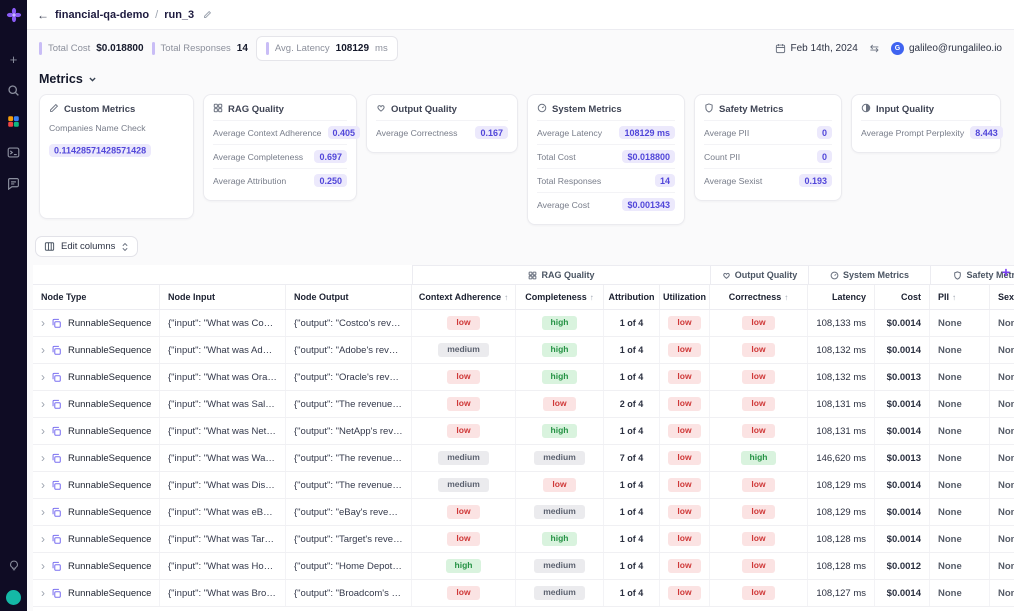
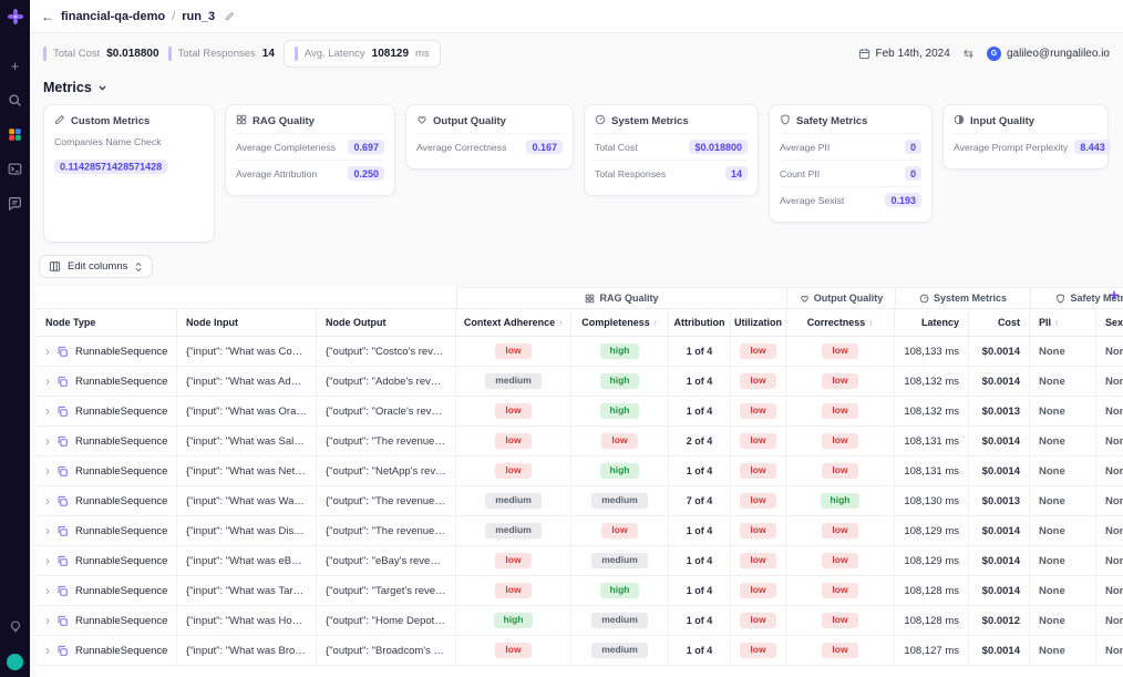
  +
  ←
  financial-qa-demo
  /
  run_3
  Total Cost
  $0.018800
  Total Responses
  14
  Avg. Latency
  108129
  ms
  Feb 14th, 2024
  ⇆
  galileo@rungalileo.io
  Metrics
  Custom Metrics
  Companies Name Check
  0.11428571428571428
  RAG Quality
- Average Context Adherence
- 0.405
  Average Completeness
  0.697
  Average Attribution
  0.250
  Output Quality
  Average Correctness
  0.167
  System Metrics
- Average Latency
- 108129 ms
  Total Cost
  $0.018800
  Total Responses
  14
- Average Cost
- $0.001343
  Safety Metrics
  Average PII
  0
  Count PII
  0
  Average Sexist
  0.193
  Input Quality
  Average Prompt Perplexity
  8.443
  Edit columns
  +
  RAG Quality
  Output Quality
  System Metrics
  Safety Metr
  Node Type
  Node Input
  Node Output
  Context Adherence
  ↑
  Completeness
  ↑
  Attribution
  Utilization
  Correctness
  ↑
  Latency
  Cost
  PII
  ↑
  ›
  RunnableSequence
  {"input": "What was Costc
  {"output": "Costco's reven
  low
  high
  1 of 4
  low
  low
  108,133 ms
  $0.0014
  None
  ›
  RunnableSequence
  {"input": "What was Adobe
  {"output": "Adobe's revenu
  medium
  high
  1 of 4
  low
  low
  108,132 ms
  $0.0014
  None
  ›
  RunnableSequence
  {"input": "What was Oracle
  {"output": "Oracle's revenu
  low
  high
  1 of 4
  low
  low
  108,132 ms
  $0.0013
  None
  ›
  RunnableSequence
  {"input": "What was Salesf
  {"output": "The revenue fo
  low
  low
  2 of 4
  low
  low
  108,131 ms
  $0.0014
  None
  ›
  RunnableSequence
  {"input": "What was NetAp
  {"output": "NetApp's reven
  low
  high
  1 of 4
  low
  low
  108,131 ms
  $0.0014
  None
  ›
  RunnableSequence
  {"input": "What was Walm
  {"output": "The revenue fo
  medium
  medium
  7 of 4
  low
  high
- 146,620 ms
+ 108,130 ms
  $0.0013
  None
  ›
  RunnableSequence
  {"input": "What was Disne
  {"output": "The revenue fo
  medium
  low
  1 of 4
  low
  low
  108,129 ms
  $0.0014
  None
  ›
  RunnableSequence
  {"input": "What was eBay'
  {"output": "eBay's revenue
  low
  medium
  1 of 4
  low
  low
  108,129 ms
  $0.0014
  None
  ›
  RunnableSequence
  {"input": "What was Target
  {"output": "Target's revenu
  low
  high
  1 of 4
  low
  low
  108,128 ms
  $0.0014
  None
  ›
  RunnableSequence
  {"input": "What was Home
  {"output": "Home Depot's
  high
  medium
  1 of 4
  low
  low
  108,128 ms
  $0.0012
  None
  ›
  RunnableSequence
  {"input": "What was Broad
  {"output": "Broadcom's rev
  low
  medium
  1 of 4
  low
  low
  108,127 ms
  $0.0014
  None
